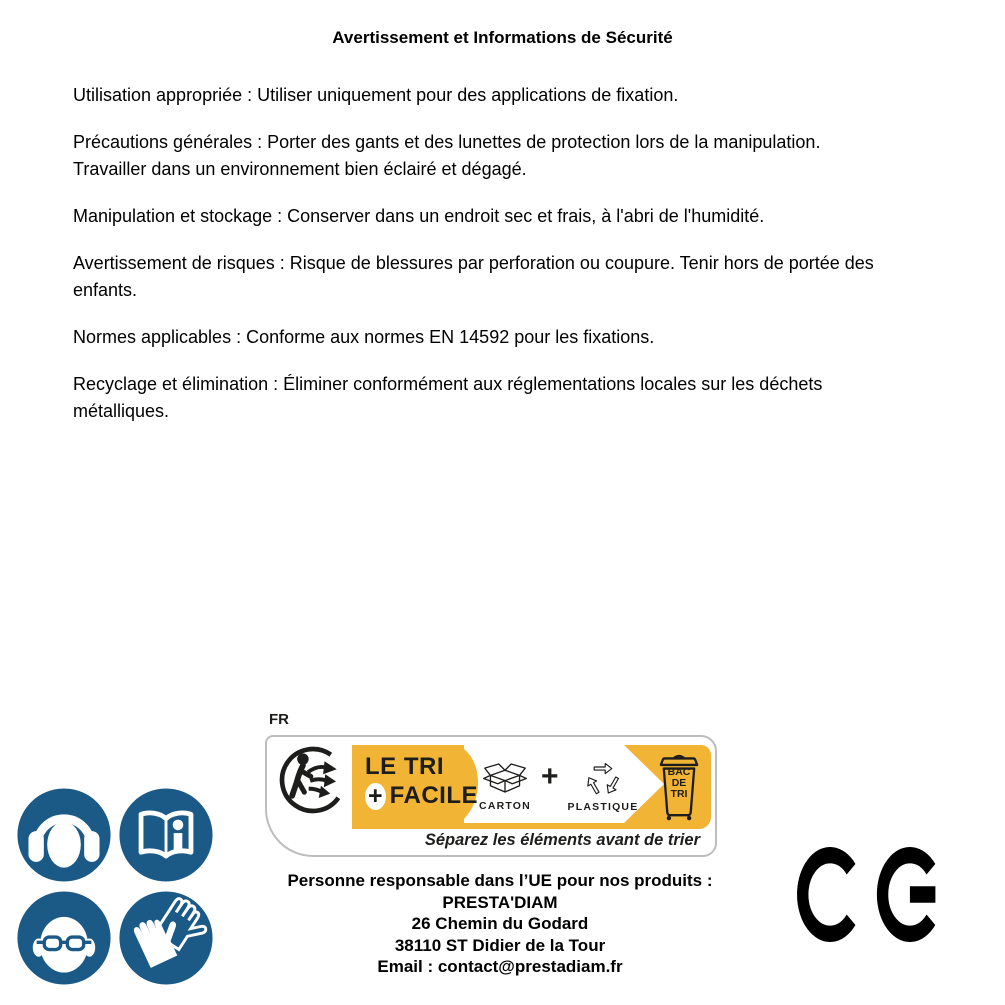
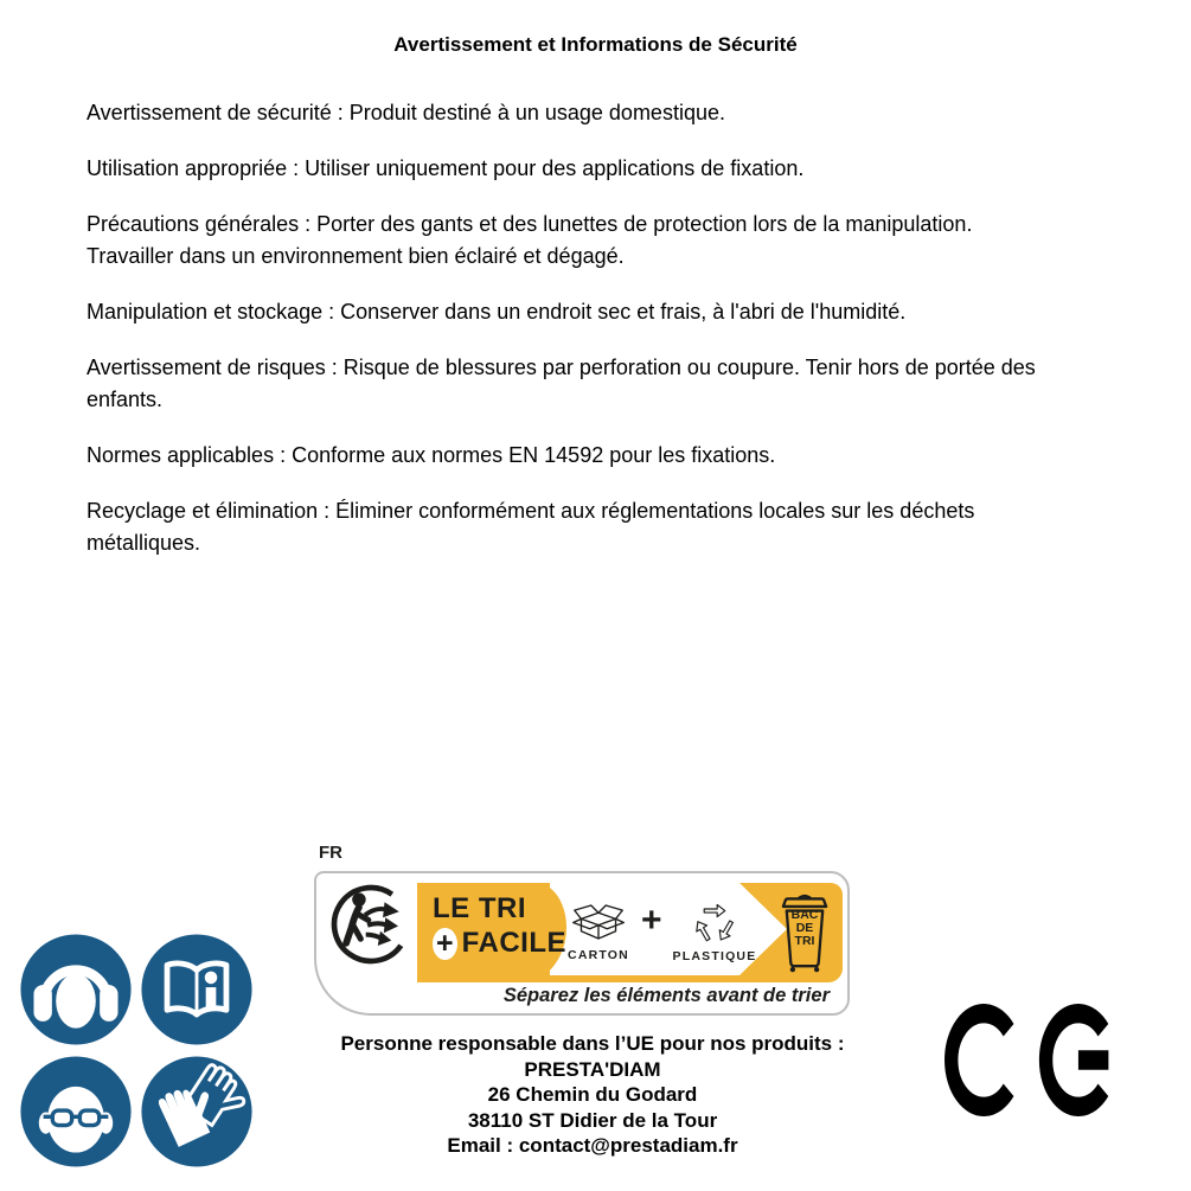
  Avertissement et Informations de Sécurité
+ Avertissement de sécurité : Produit destiné à un usage domestique.
  Utilisation appropriée : Utiliser uniquement pour des applications de fixation.
  Précautions générales : Porter des gants et des lunettes de protection lors de la manipulation.
  Travailler dans un environnement bien éclairé et dégagé.
  Manipulation et stockage : Conserver dans un endroit sec et frais, à l'abri de l'humidité.
  Avertissement de risques : Risque de blessures par perforation ou coupure. Tenir hors de portée des
  enfants.
  Normes applicables : Conforme aux normes EN 14592 pour les fixations.
  Recyclage et élimination : Éliminer conformément aux réglementations locales sur les déchets
  métalliques.
  FR
  CARTON
  +
  PLASTIQUE
  LE TRI
  +
  FACILE
  BAC
  DE
  TRI
  Séparez les éléments avant de trier
  Personne responsable dans l’UE pour nos produits :
  PRESTA'DIAM
  26 Chemin du Godard
  38110 ST Didier de la Tour
  Email : contact@prestadiam.fr
